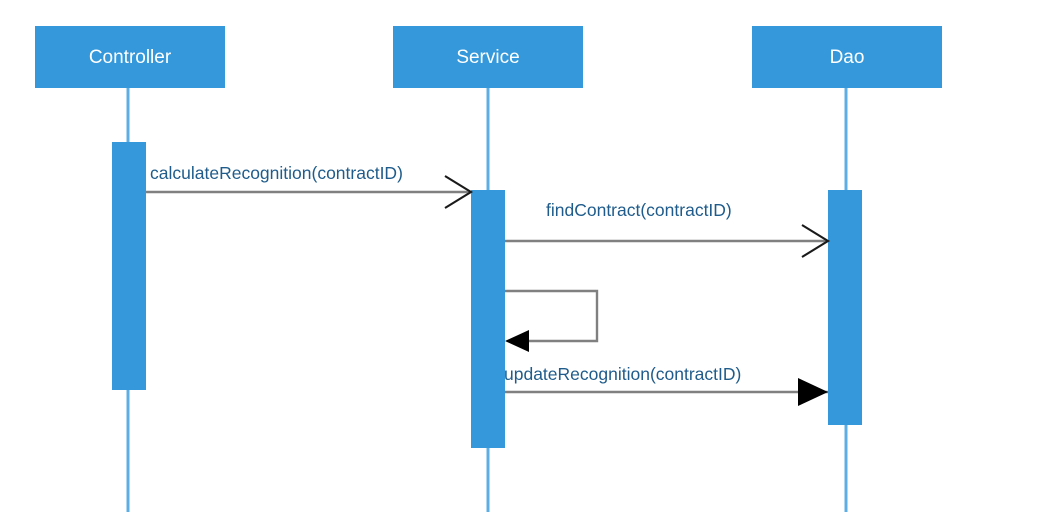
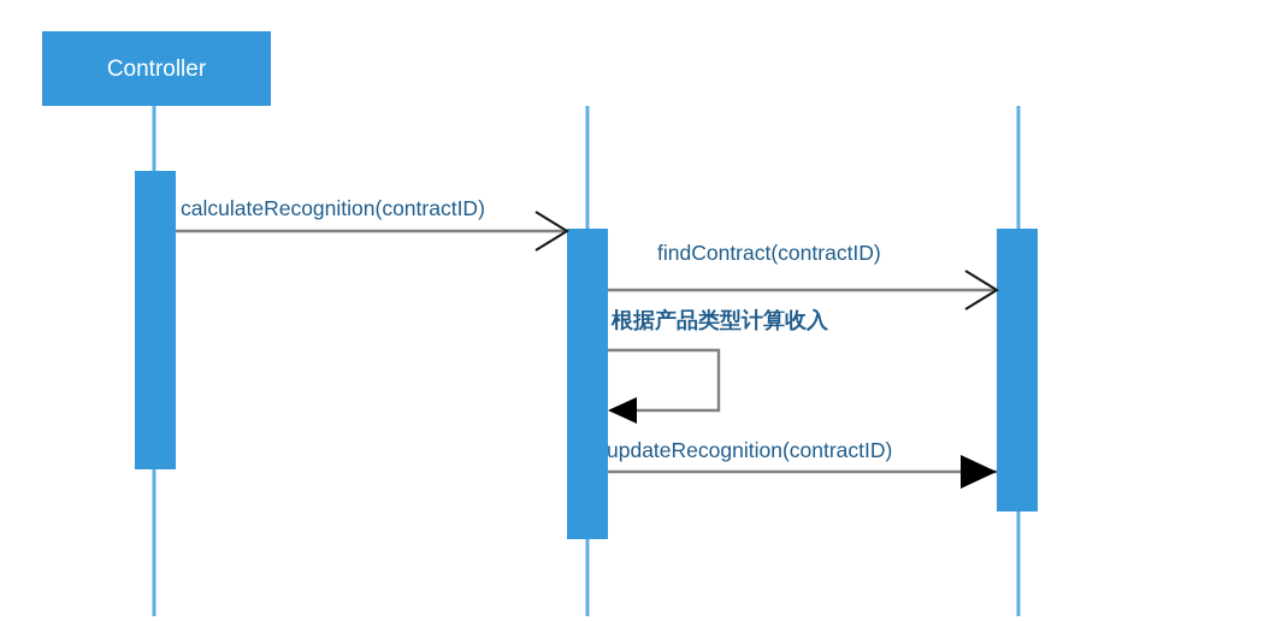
  Controller
- Service
- Dao
  calculateRecognition(contractID)
  findContract(contractID)
+ 根据产品类型计算收入
  updateRecognition(contractID)
